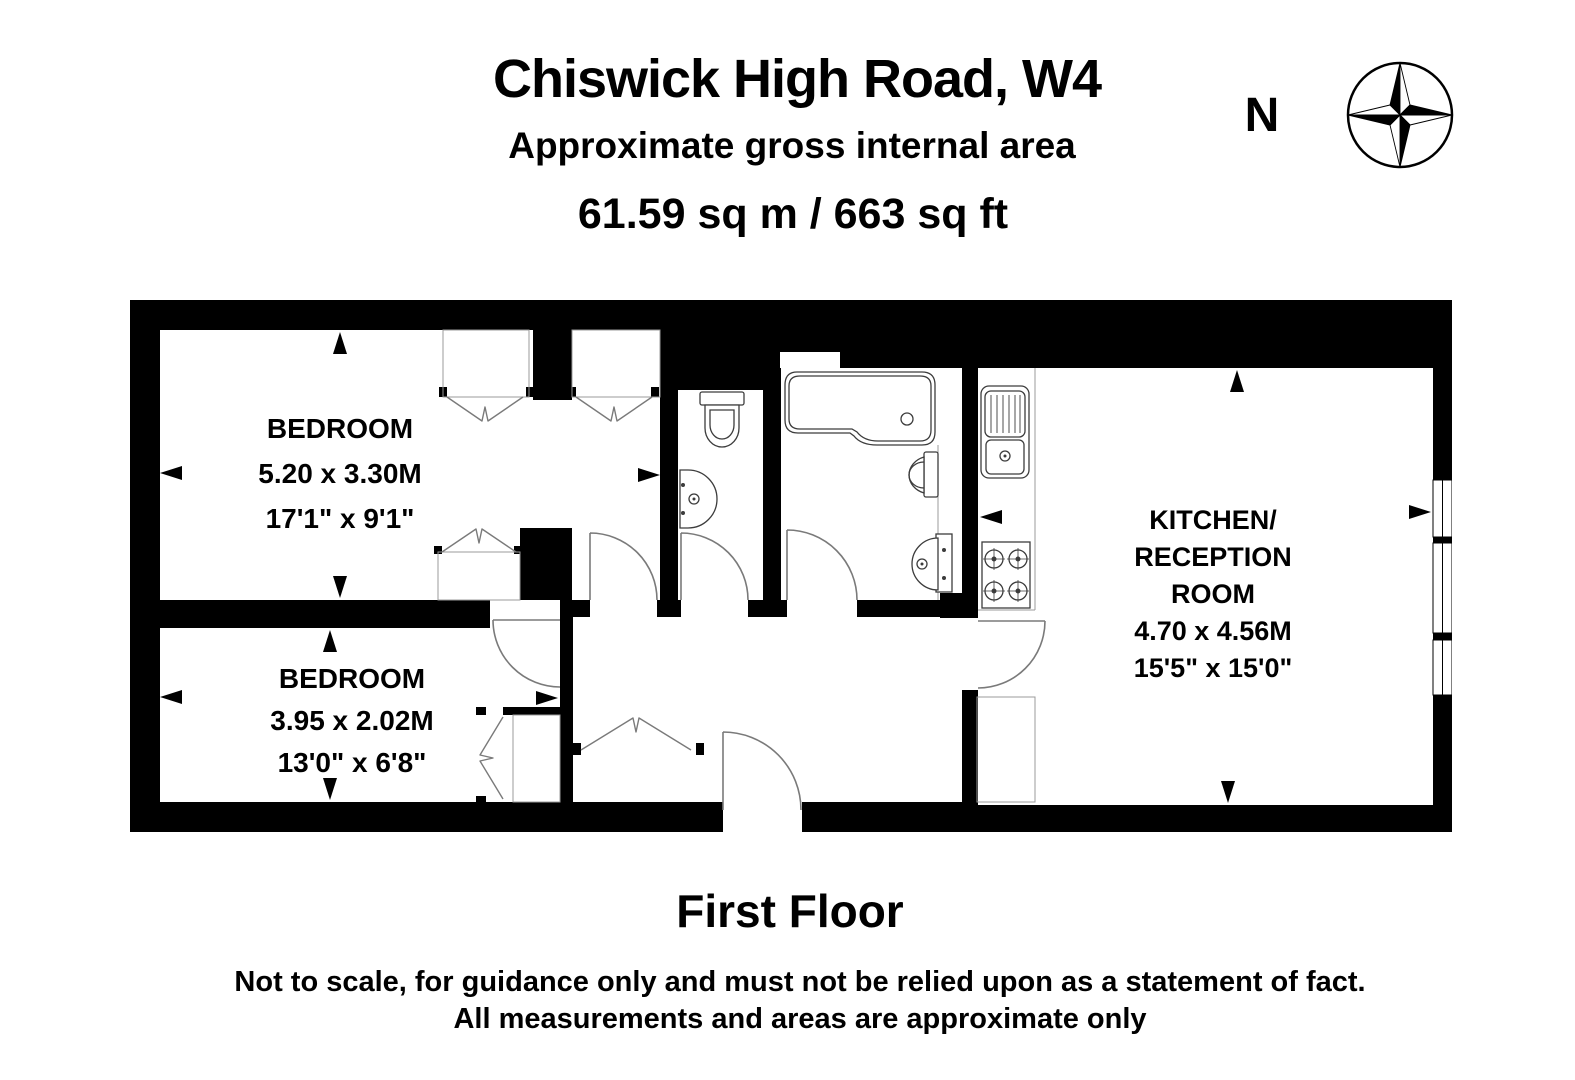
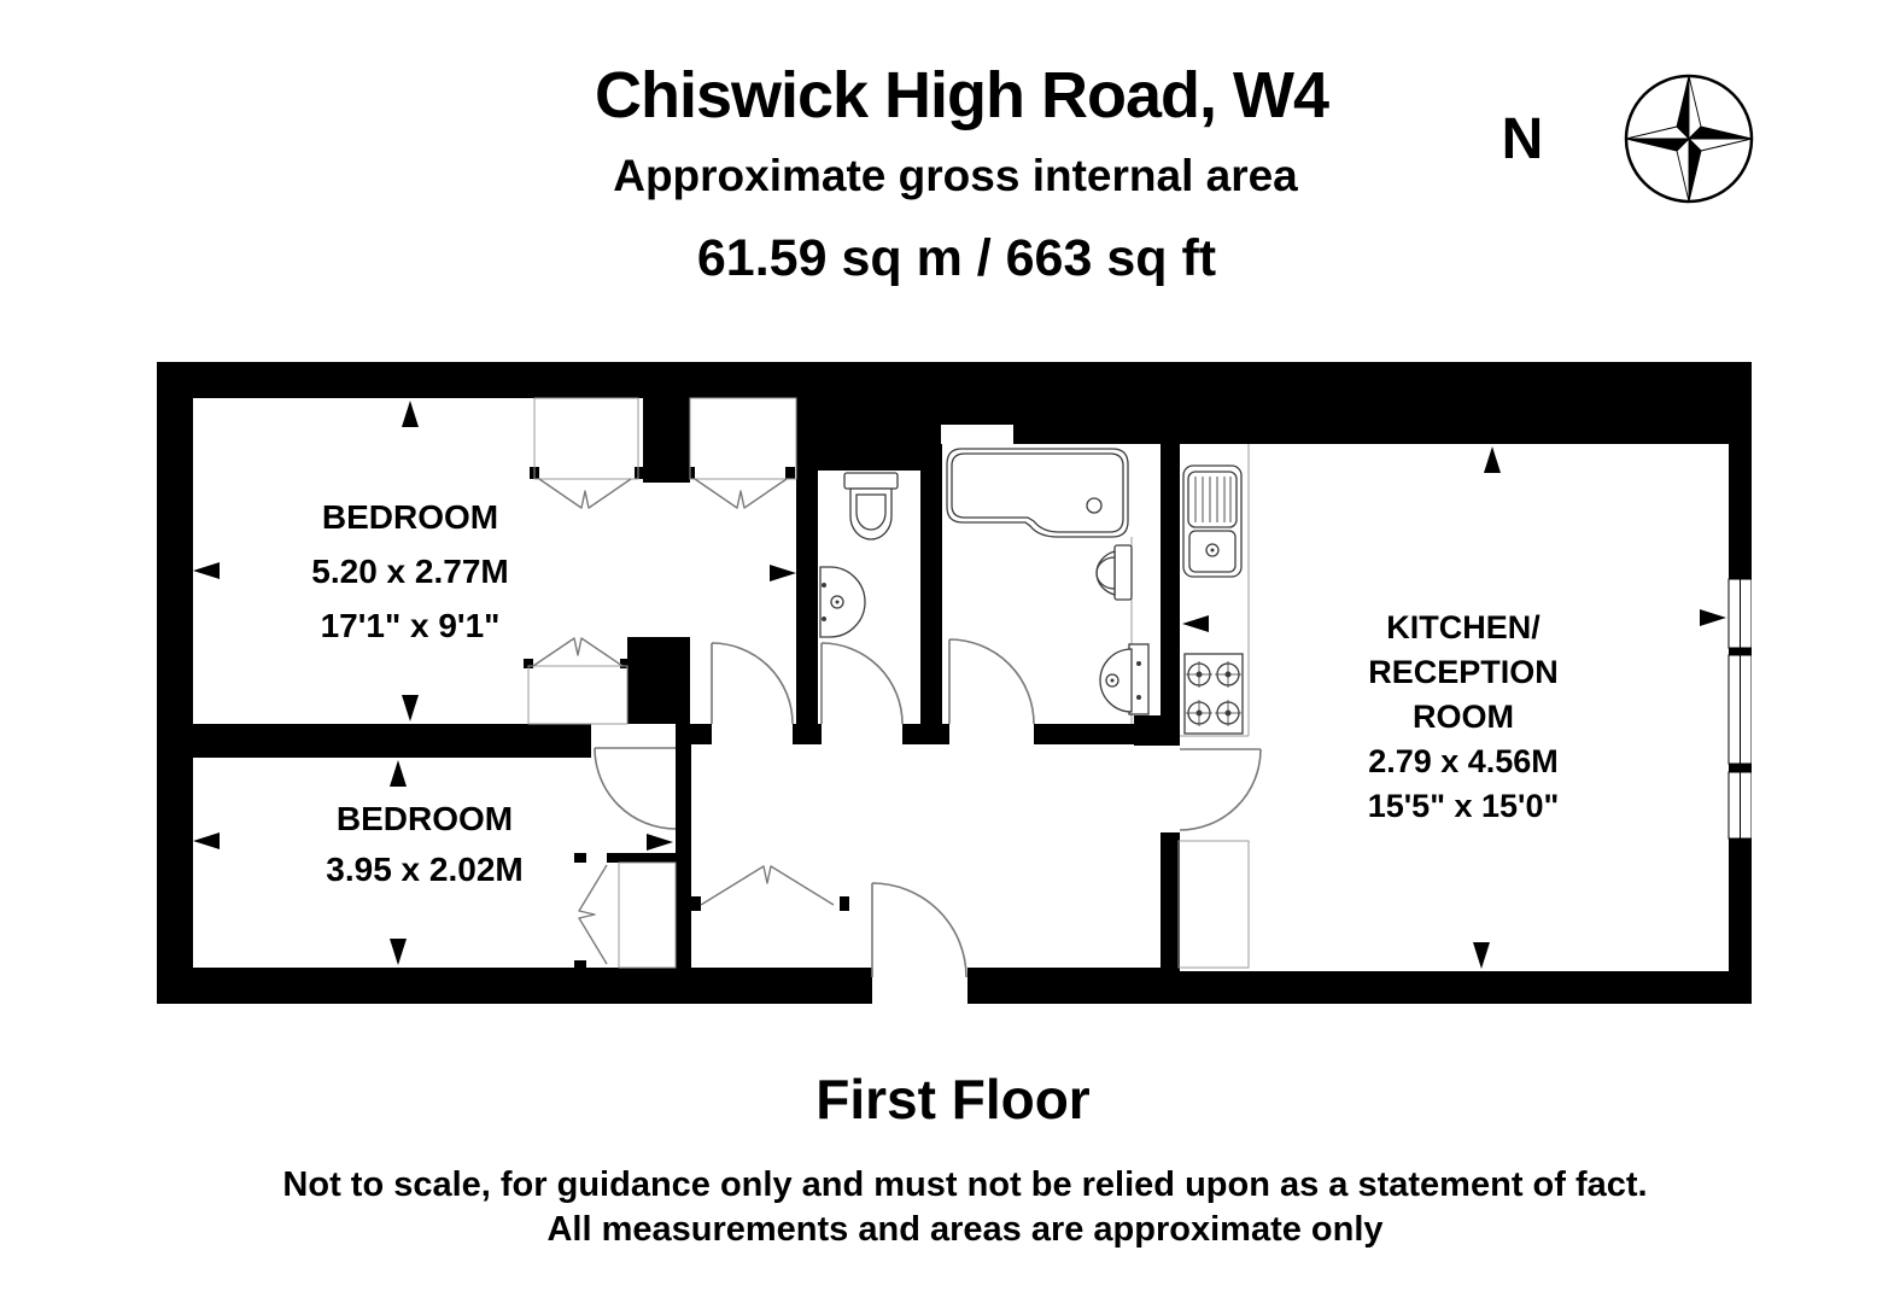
  Chiswick High Road, W4
  Approximate gross internal area
  61.59 sq m / 663 sq ft
  N
  BEDROOM
- 5.20 x 3.30M
+ 5.20 x 2.77M
  17'1" x 9'1"
  BEDROOM
  3.95 x 2.02M
- 13'0" x 6'8"
  KITCHEN/
  RECEPTION
  ROOM
- 4.70 x 4.56M
+ 2.79 x 4.56M
  15'5" x 15'0"
  First Floor
  Not to scale, for guidance only and must not be relied upon as a statement of fact.
  All measurements and areas are approximate only
